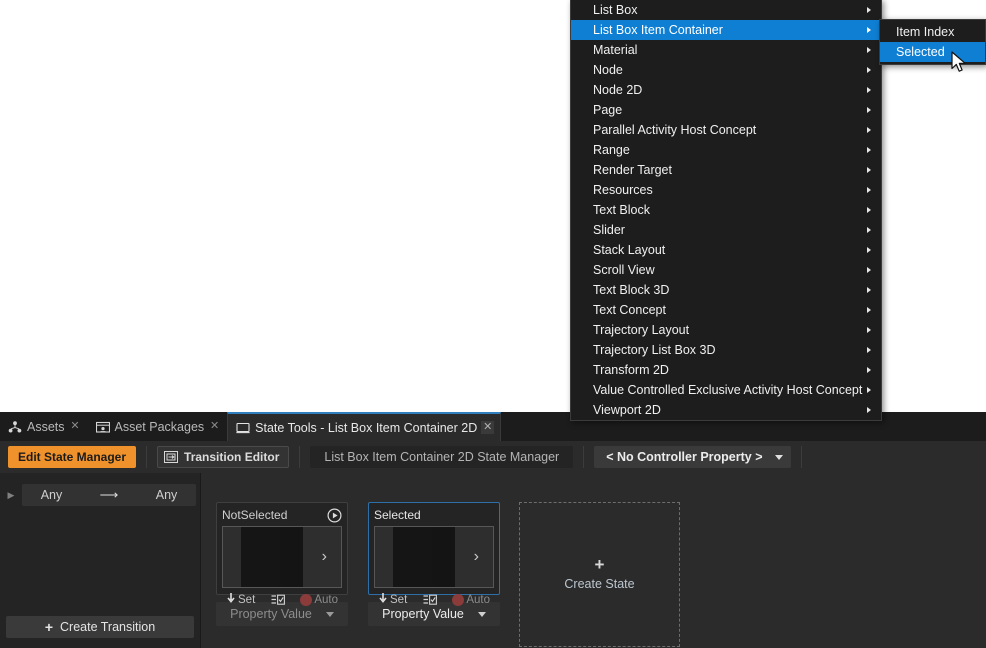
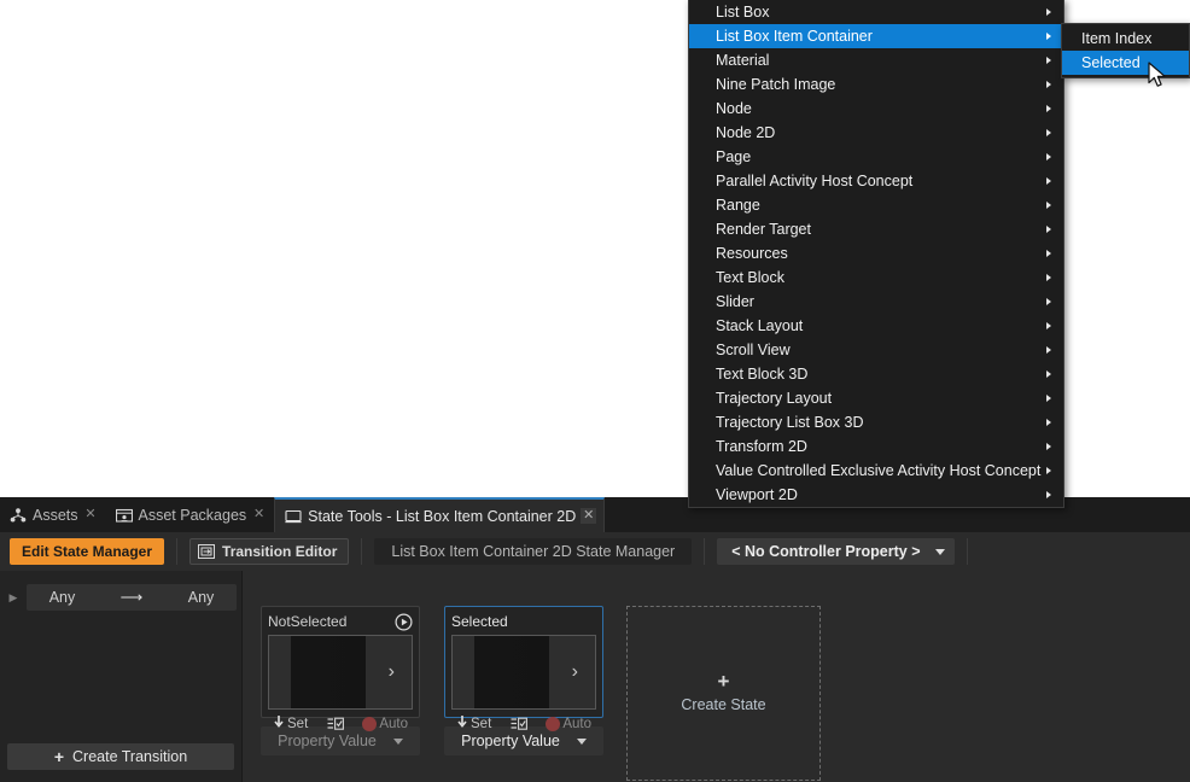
  List Box
  List Box Item Container
  Material
+ Nine Patch Image
  Node
  Node 2D
  Page
  Parallel Activity Host Concept
  Range
  Render Target
  Resources
  Text Block
  Slider
  Stack Layout
  Scroll View
  Text Block 3D
- Text Concept
  Trajectory Layout
  Trajectory List Box 3D
  Transform 2D
  Value Controlled Exclusive Activity Host Concept
  Viewport 2D
  Item Index
  Selected
  Assets
  ✕
  Asset Packages
  ✕
  State Tools - List Box Item Container 2D
  ✕
  Edit State Manager
  Transition Editor
  List Box Item Container 2D State Manager
  < No Controller Property >
  ▶
  Any
  ⟶
  Any
  +
  Create Transition
  Selected
  ›
  Set
  Auto
  Property Value
  NotSelected
  ›
  Set
  Auto
  Property Value
  +
  Create State
